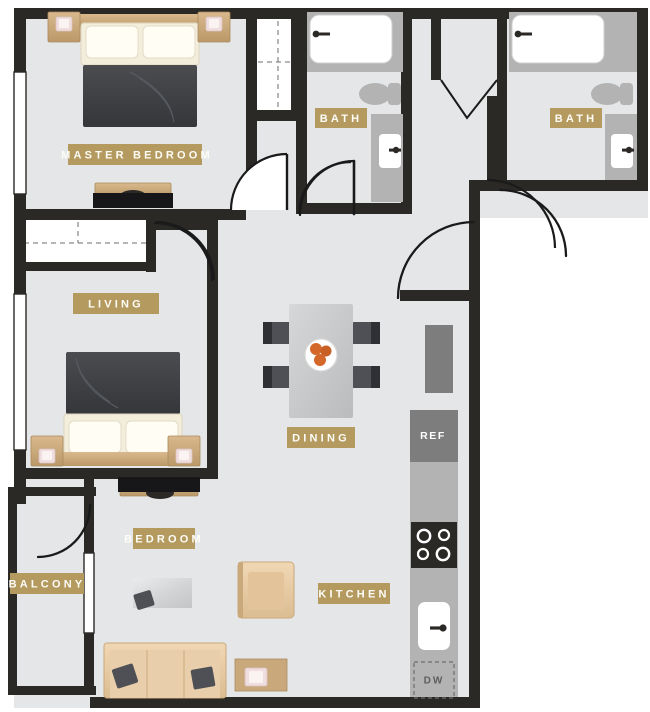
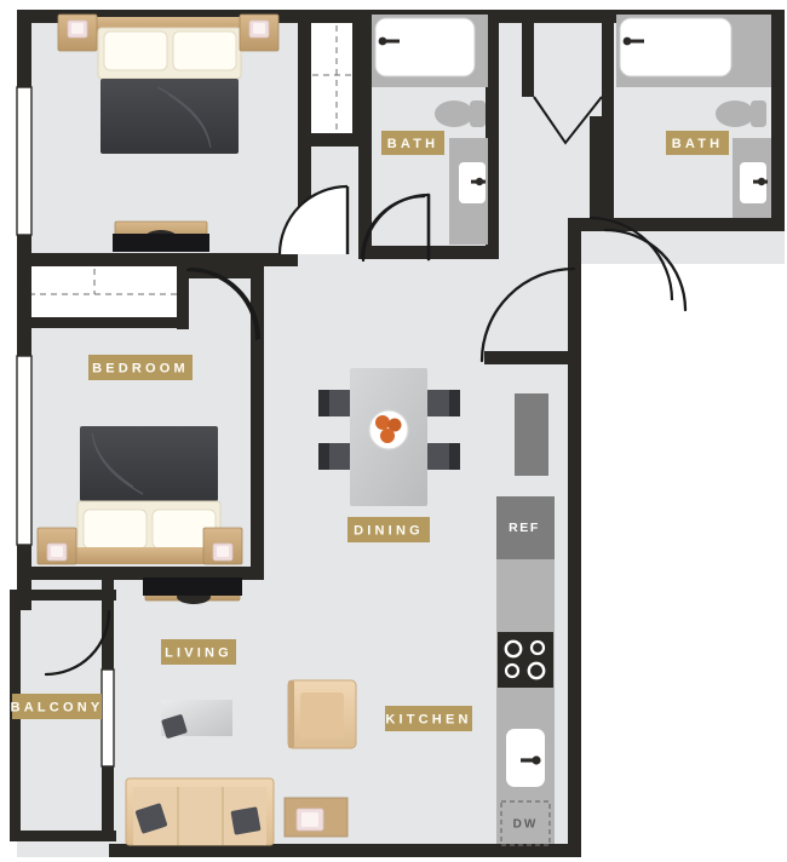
- MASTER BEDROOM
  BATH
  BATH
- LIVING
+ BEDROOM
  DINING
- BEDROOM
+ LIVING
  BALCONY
  KITCHEN
  REF
  DW
